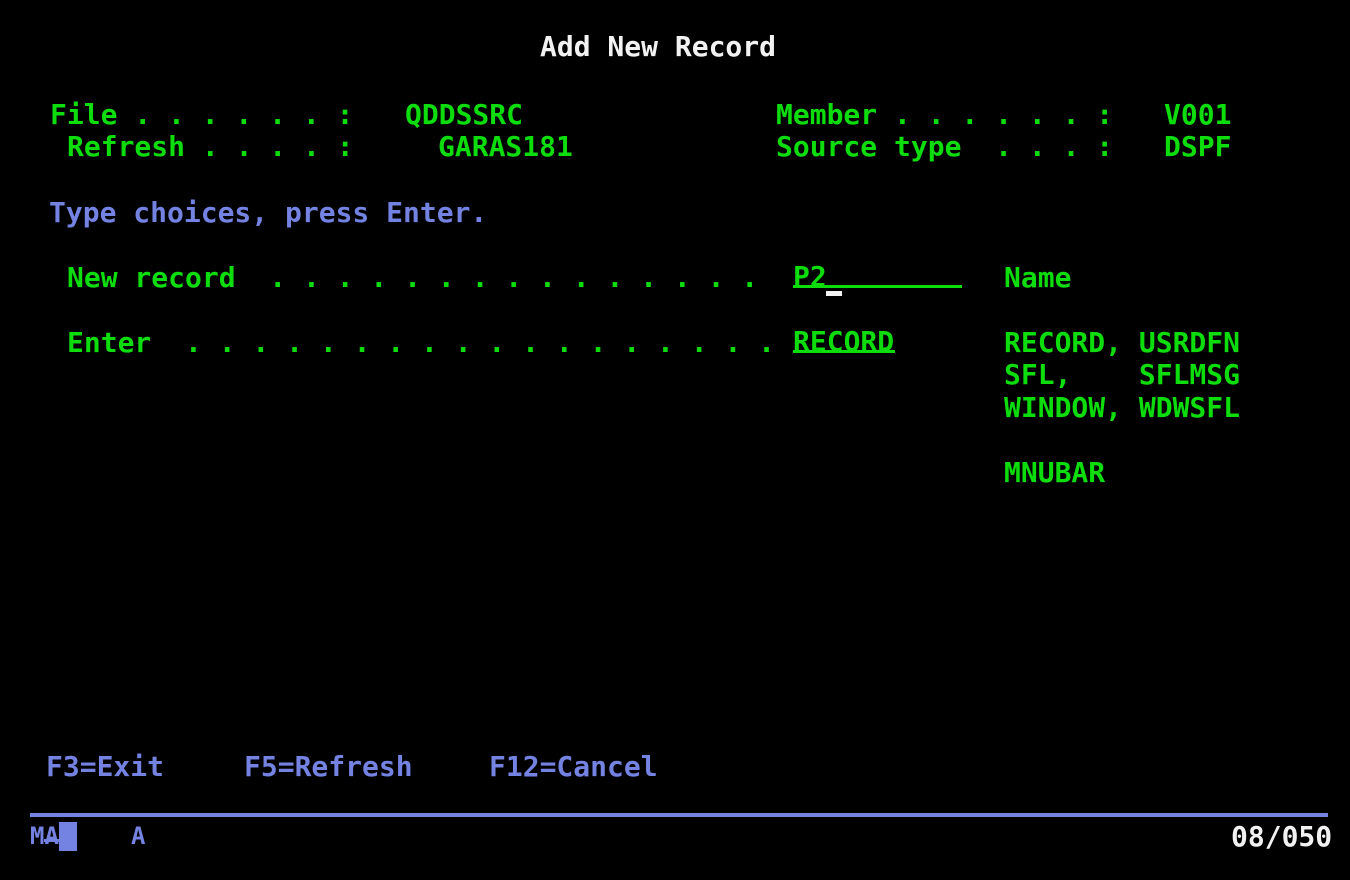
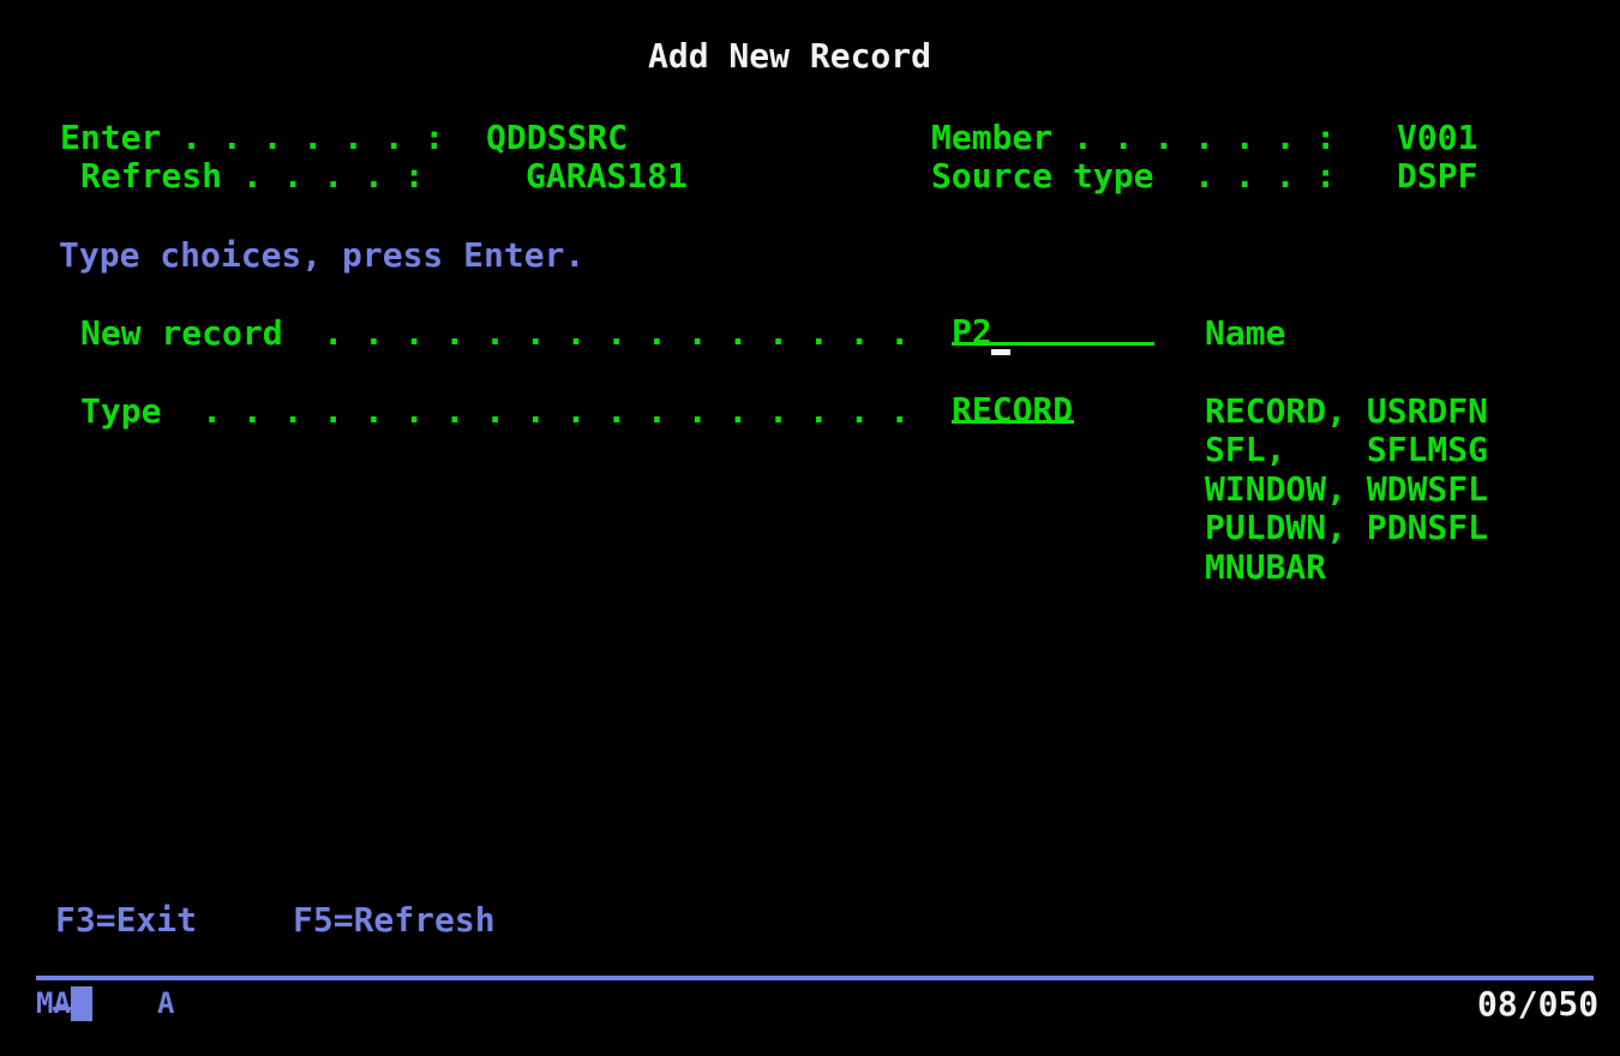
  Add New Record
- File . . . . . . :
+ Enter . . . . . . :
  QDDSSRC
  Member . . . . . . :
  V001
  Refresh . . . . :
  GARAS181
  Source type . . . :
  DSPF
  Type choices, press Enter.
  New record . . . . . . . . . . . . . . .
  P2
  Name
- Enter . . . . . . . . . . . . . . . . . .
+ Type . . . . . . . . . . . . . . . . . .
  RECORD
  RECORD, USRDFN
  SFL, SFLMSG
  WINDOW, WDWSFL
+ PULDWN, PDNSFL
  MNUBAR
  F3=Exit
  F5=Refresh
- F12=Cancel
  MA
  A
  08/050
